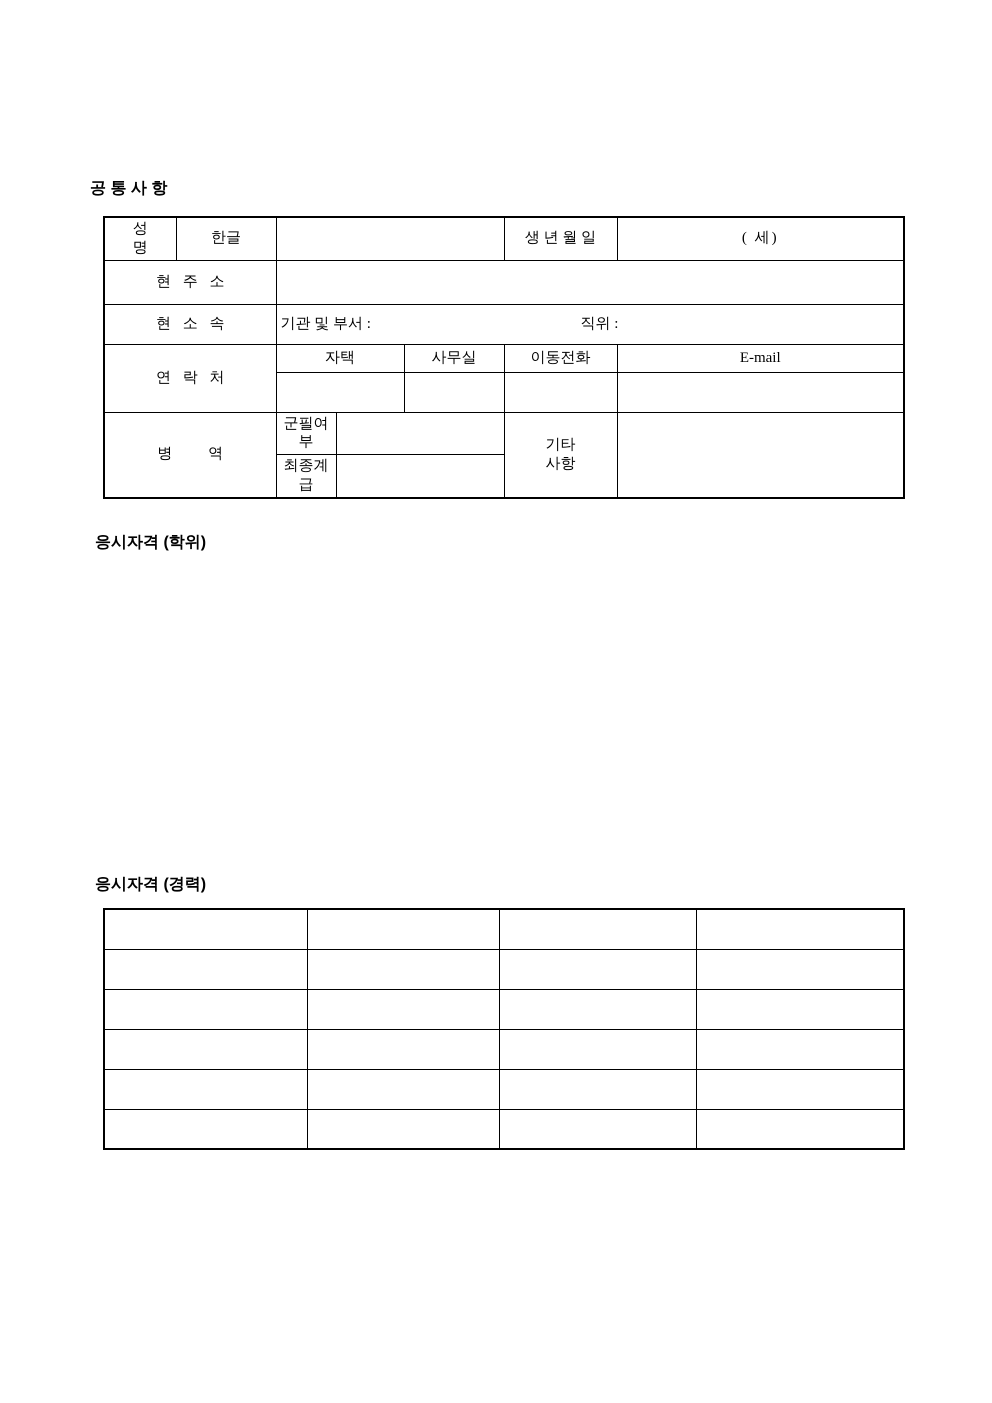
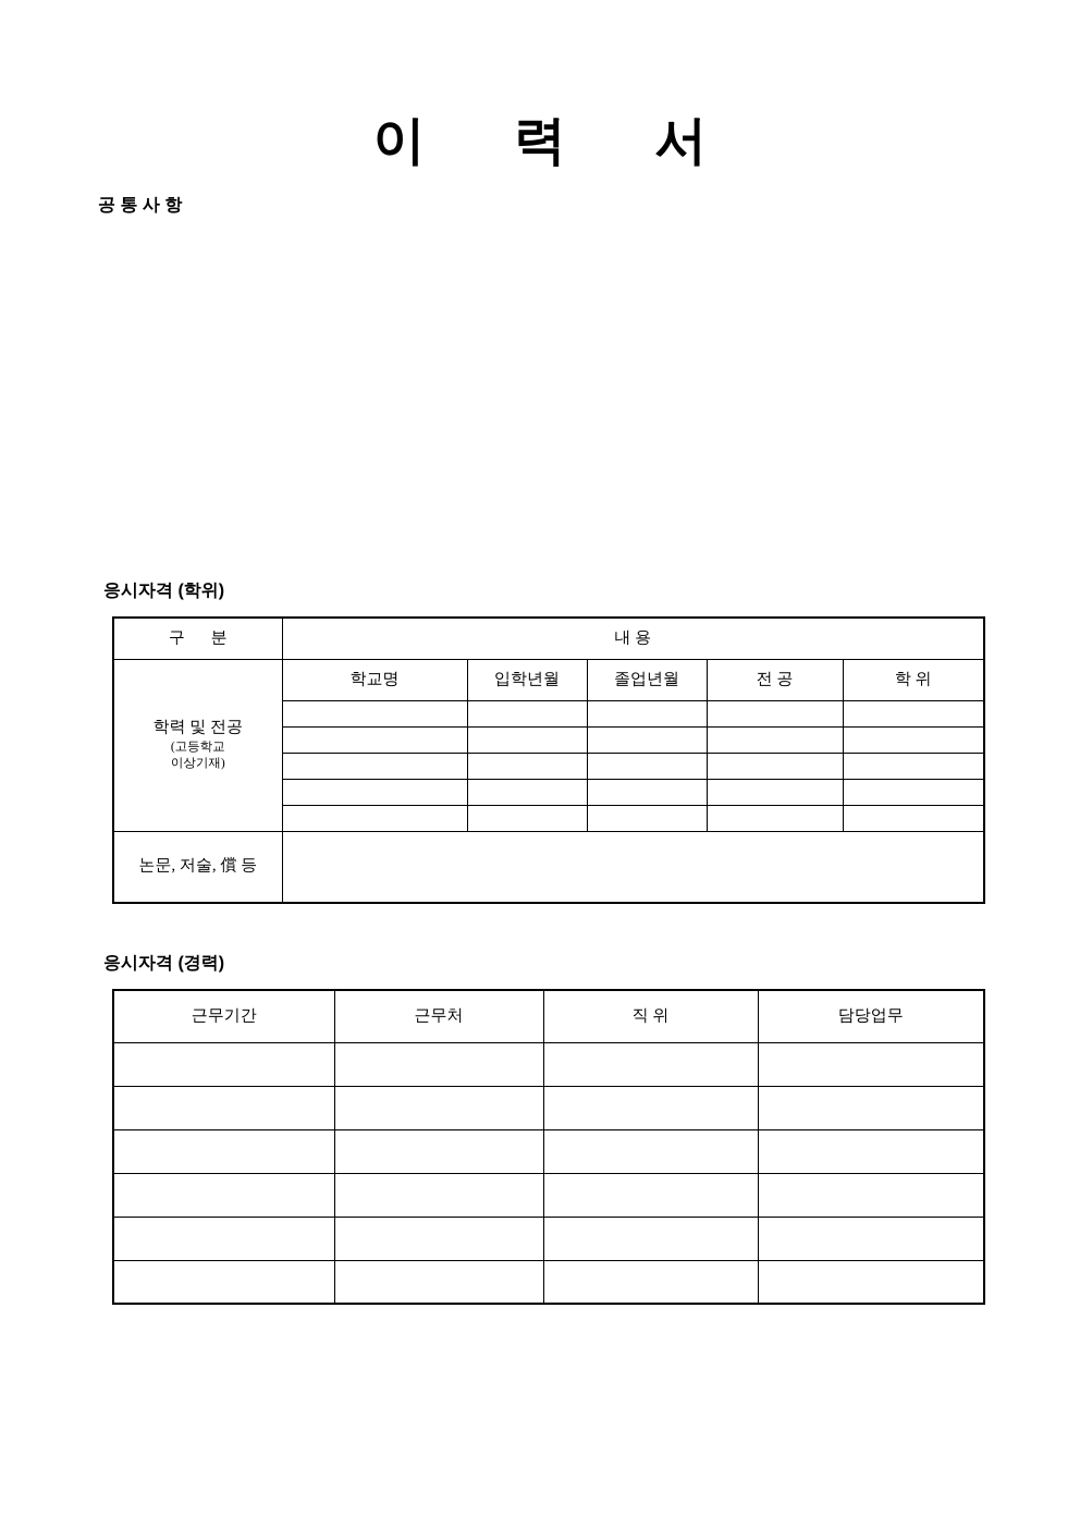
+ 이 력 서
  공 통 사 항
- 성 명	한글		생 년 월 일	( 세)
- 현 주 소
- 현 소 속	기관 및 부서 : 직위 :
- 연 락 처	자택	사무실	이동전화	E-mail
- 병 역	군필여부		기타 사항
- 최종계급
  응시자격 (학위)
+ 구 분	내 용
+ 학력 및 전공 (고등학교 이상기재)	학교명	입학년월	졸업년월	전 공	학 위
+ 논문, 저술, 償 등
  응시자격 (경력)
+ 근무기간	근무처	직 위	담당업무
